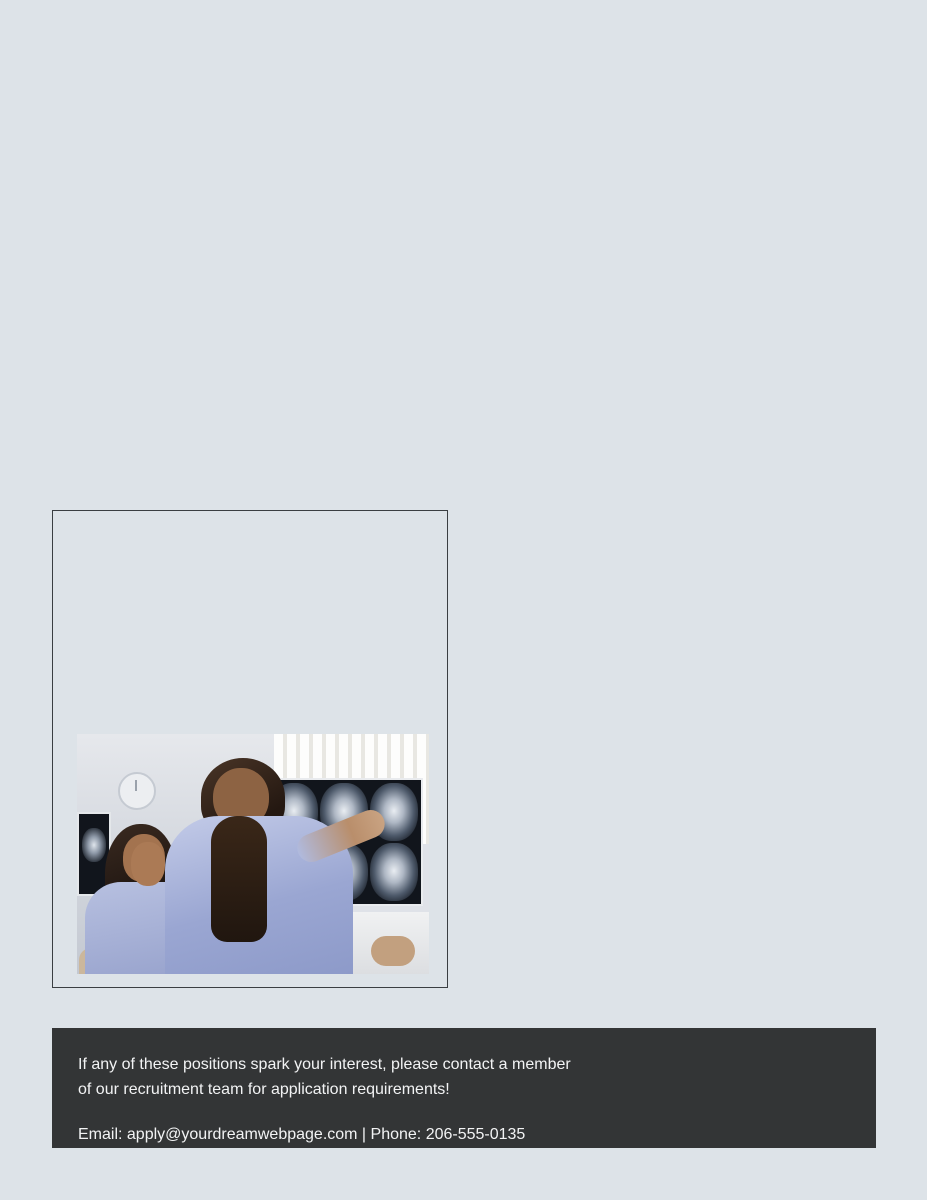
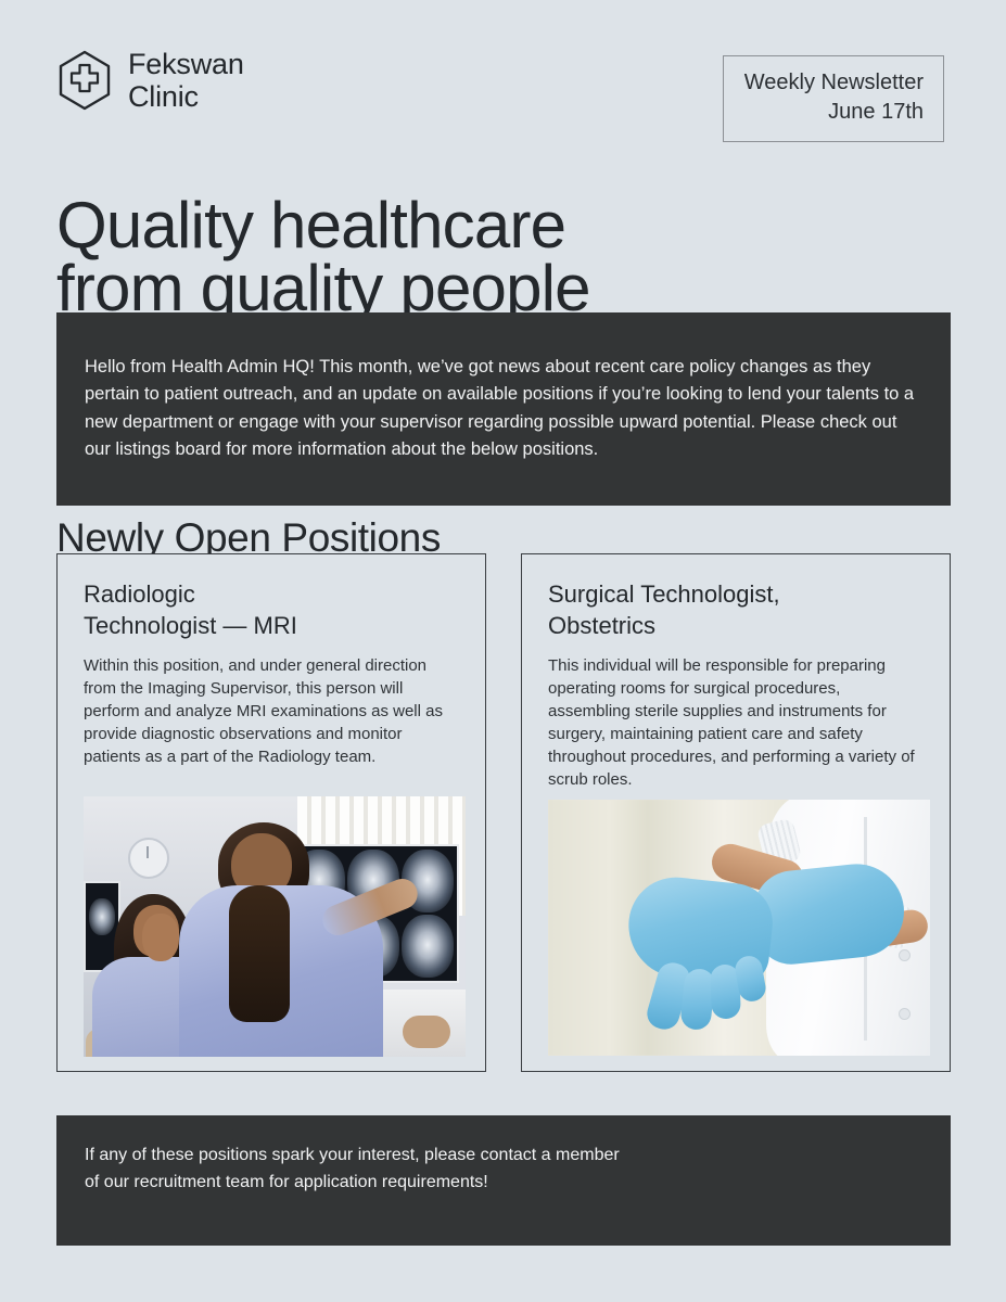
+ Fekswan
+ Clinic
+ Weekly Newsletter
+ June 17th
+ Quality healthcare
+ from quality people
+ Hello from Health Admin HQ! This month, we’ve got news about recent care policy changes as they pertain to patient outreach, and an update on available positions if you’re looking to lend your talents to a new department or engage with your supervisor regarding possible upward potential. Please check out our listings board for more information about the below positions.
+ Newly Open Positions
+ Radiologic
+ Technologist — MRI
+ Within this position, and under general direction from the Imaging Supervisor, this person will perform and analyze MRI examinations as well as provide diagnostic observations and monitor patients as a part of the Radiology team.
+ Surgical Technologist,
+ Obstetrics
+ This individual will be responsible for preparing operating rooms for surgical procedures, assembling sterile supplies and instruments for surgery, maintaining patient care and safety throughout procedures, and performing a variety of scrub roles.
  If any of these positions spark your interest, please contact a member
  of our recruitment team for application requirements!
- Email: apply@yourdreamwebpage.com | Phone: 206-555-0135
